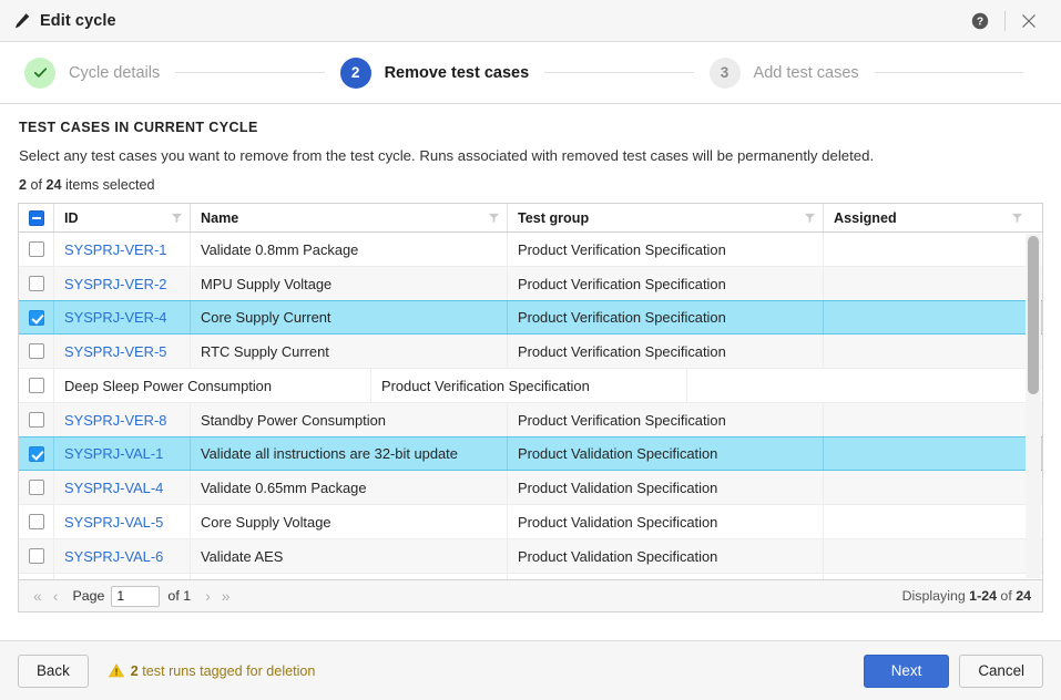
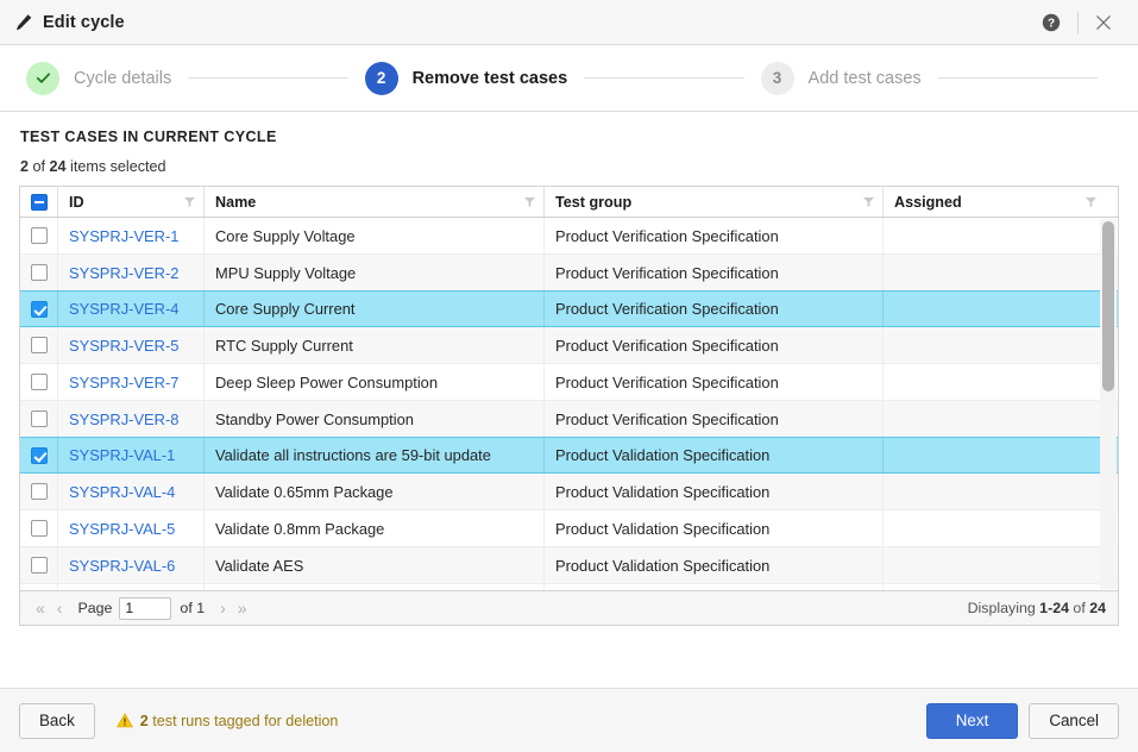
  Edit cycle
  ?
  Cycle details
  2
  Remove test cases
  3
  Add test cases
  TEST CASES IN CURRENT CYCLE
- Select any test cases you want to remove from the test cycle. Runs associated with removed test cases will be permanently deleted.
  2 of 24 items selected
  ID
  Name
  Test group
  Assigned
  SYSPRJ-VER-1
- Validate 0.8mm Package
+ Core Supply Voltage
  Product Verification Specification
  SYSPRJ-VER-2
  MPU Supply Voltage
  Product Verification Specification
  SYSPRJ-VER-4
  Core Supply Current
  Product Verification Specification
  SYSPRJ-VER-5
  RTC Supply Current
  Product Verification Specification
+ SYSPRJ-VER-7
  Deep Sleep Power Consumption
  Product Verification Specification
  SYSPRJ-VER-8
  Standby Power Consumption
  Product Verification Specification
  SYSPRJ-VAL-1
- Validate all instructions are 32-bit update
+ Validate all instructions are 59-bit update
  Product Validation Specification
  SYSPRJ-VAL-4
  Validate 0.65mm Package
  Product Validation Specification
  SYSPRJ-VAL-5
- Core Supply Voltage
+ Validate 0.8mm Package
  Product Validation Specification
  SYSPRJ-VAL-6
  Validate AES
  Product Validation Specification
  «
  ‹
  Page
  1
  of 1
  ›
  »
  Displaying 1-24 of 24
  Back
  2 test runs tagged for deletion
  Next
  Cancel
